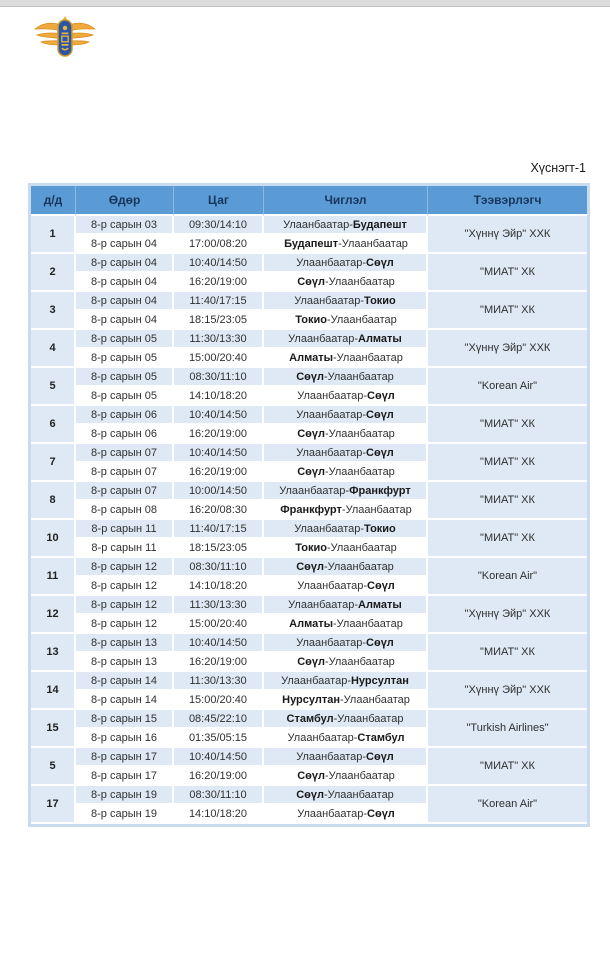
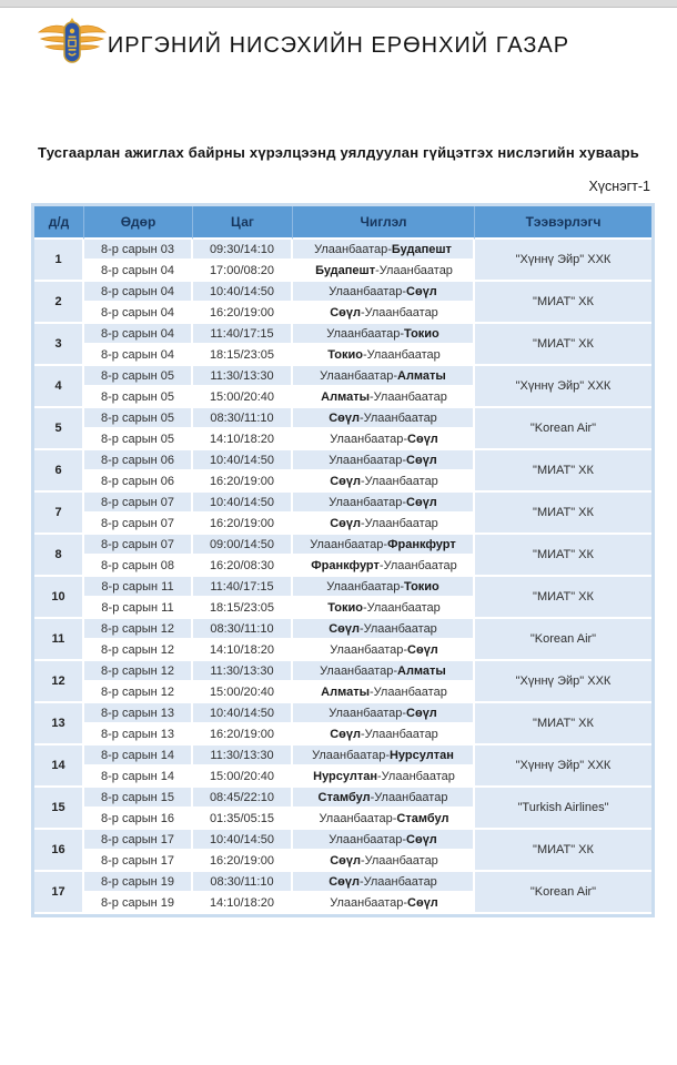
+ ИРГЭНИЙ НИСЭХИЙН ЕРӨНХИЙ ГАЗАР
+ Тусгаарлан ажиглах байрны хүрэлцээнд уялдуулан гүйцэтгэх нислэгийн хуваарь
  Хүснэгт-1
  д/д	Өдөр	Цаг	Чиглэл	Тээвэрлэгч
  1	8-р сарын 03	09:30/14:10	Улаанбаатар-Будапешт	"Хүннү Эйр" ХХК
  8-р сарын 04	17:00/08:20	Будапешт-Улаанбаатар
  2	8-р сарын 04	10:40/14:50	Улаанбаатар-Сөүл	"МИАТ" ХК
  8-р сарын 04	16:20/19:00	Сөүл-Улаанбаатар
  3	8-р сарын 04	11:40/17:15	Улаанбаатар-Токио	"МИАТ" ХК
  8-р сарын 04	18:15/23:05	Токио-Улаанбаатар
  4	8-р сарын 05	11:30/13:30	Улаанбаатар-Алматы	"Хүннү Эйр" ХХК
  8-р сарын 05	15:00/20:40	Алматы-Улаанбаатар
  5	8-р сарын 05	08:30/11:10	Сөүл-Улаанбаатар	"Korean Air"
  8-р сарын 05	14:10/18:20	Улаанбаатар-Сөүл
  6	8-р сарын 06	10:40/14:50	Улаанбаатар-Сөүл	"МИАТ" ХК
  8-р сарын 06	16:20/19:00	Сөүл-Улаанбаатар
  7	8-р сарын 07	10:40/14:50	Улаанбаатар-Сөүл	"МИАТ" ХК
  8-р сарын 07	16:20/19:00	Сөүл-Улаанбаатар
- 8	8-р сарын 07	10:00/14:50	Улаанбаатар-Франкфурт	"МИАТ" ХК
+ 8	8-р сарын 07	09:00/14:50	Улаанбаатар-Франкфурт	"МИАТ" ХК
  8-р сарын 08	16:20/08:30	Франкфурт-Улаанбаатар
  10	8-р сарын 11	11:40/17:15	Улаанбаатар-Токио	"МИАТ" ХК
  8-р сарын 11	18:15/23:05	Токио-Улаанбаатар
  11	8-р сарын 12	08:30/11:10	Сөүл-Улаанбаатар	"Korean Air"
  8-р сарын 12	14:10/18:20	Улаанбаатар-Сөүл
  12	8-р сарын 12	11:30/13:30	Улаанбаатар-Алматы	"Хүннү Эйр" ХХК
  8-р сарын 12	15:00/20:40	Алматы-Улаанбаатар
  13	8-р сарын 13	10:40/14:50	Улаанбаатар-Сөүл	"МИАТ" ХК
  8-р сарын 13	16:20/19:00	Сөүл-Улаанбаатар
  14	8-р сарын 14	11:30/13:30	Улаанбаатар-Нурсултан	"Хүннү Эйр" ХХК
  8-р сарын 14	15:00/20:40	Нурсултан-Улаанбаатар
  15	8-р сарын 15	08:45/22:10	Стамбул-Улаанбаатар	"Turkish Airlines"
  8-р сарын 16	01:35/05:15	Улаанбаатар-Стамбул
- 5	8-р сарын 17	10:40/14:50	Улаанбаатар-Сөүл	"МИАТ" ХК
+ 16	8-р сарын 17	10:40/14:50	Улаанбаатар-Сөүл	"МИАТ" ХК
  8-р сарын 17	16:20/19:00	Сөүл-Улаанбаатар
  17	8-р сарын 19	08:30/11:10	Сөүл-Улаанбаатар	"Korean Air"
  8-р сарын 19	14:10/18:20	Улаанбаатар-Сөүл
